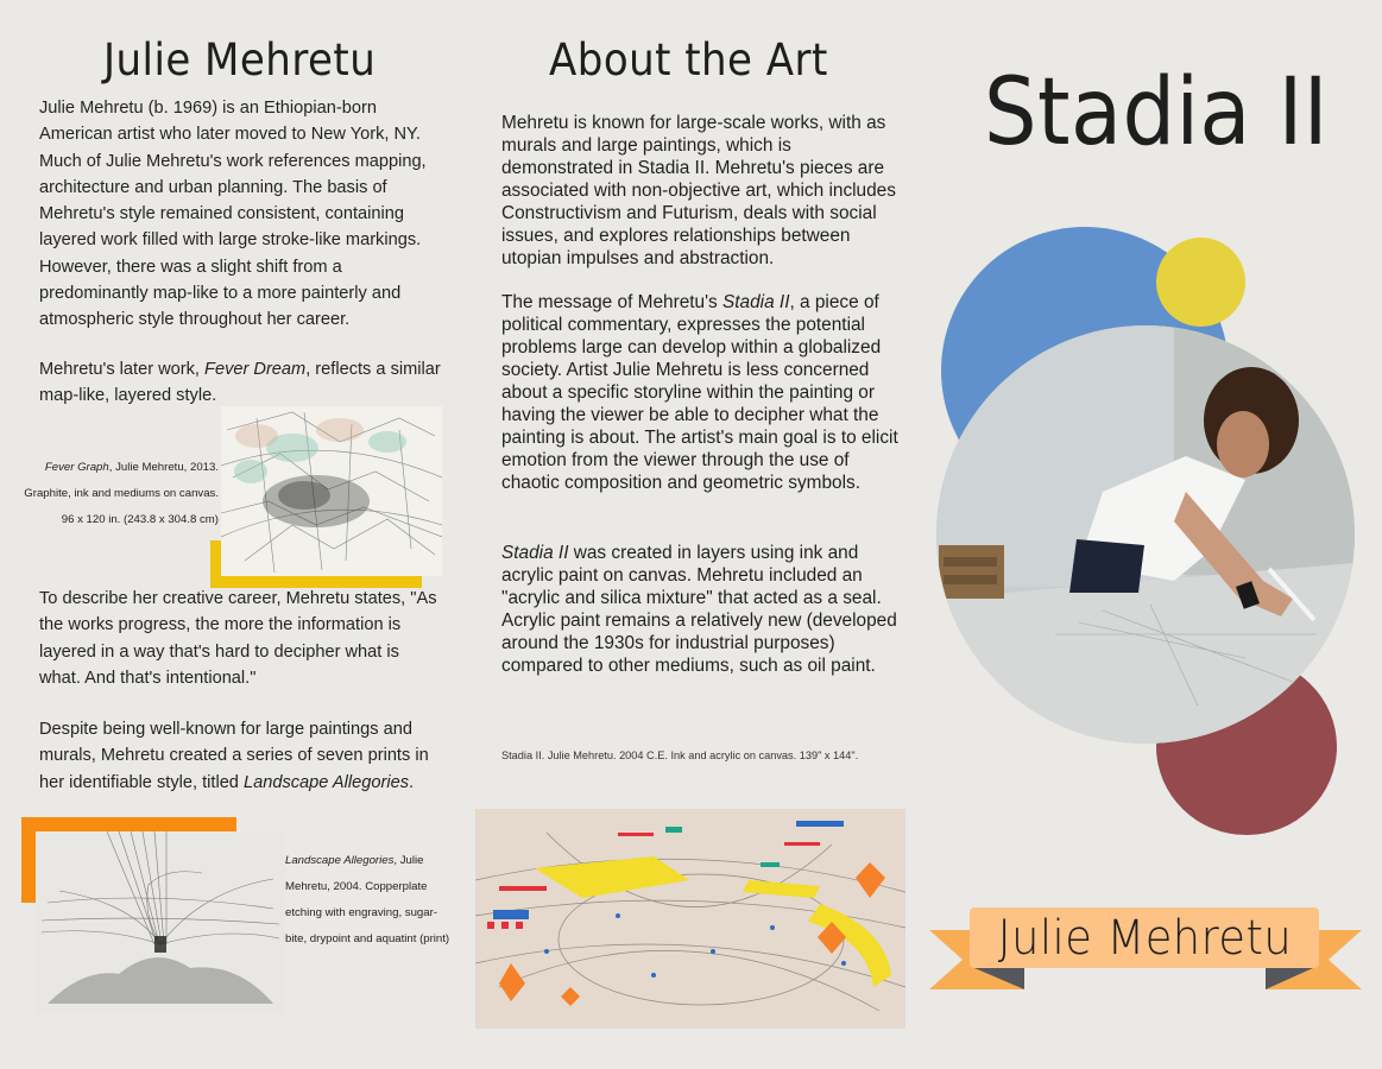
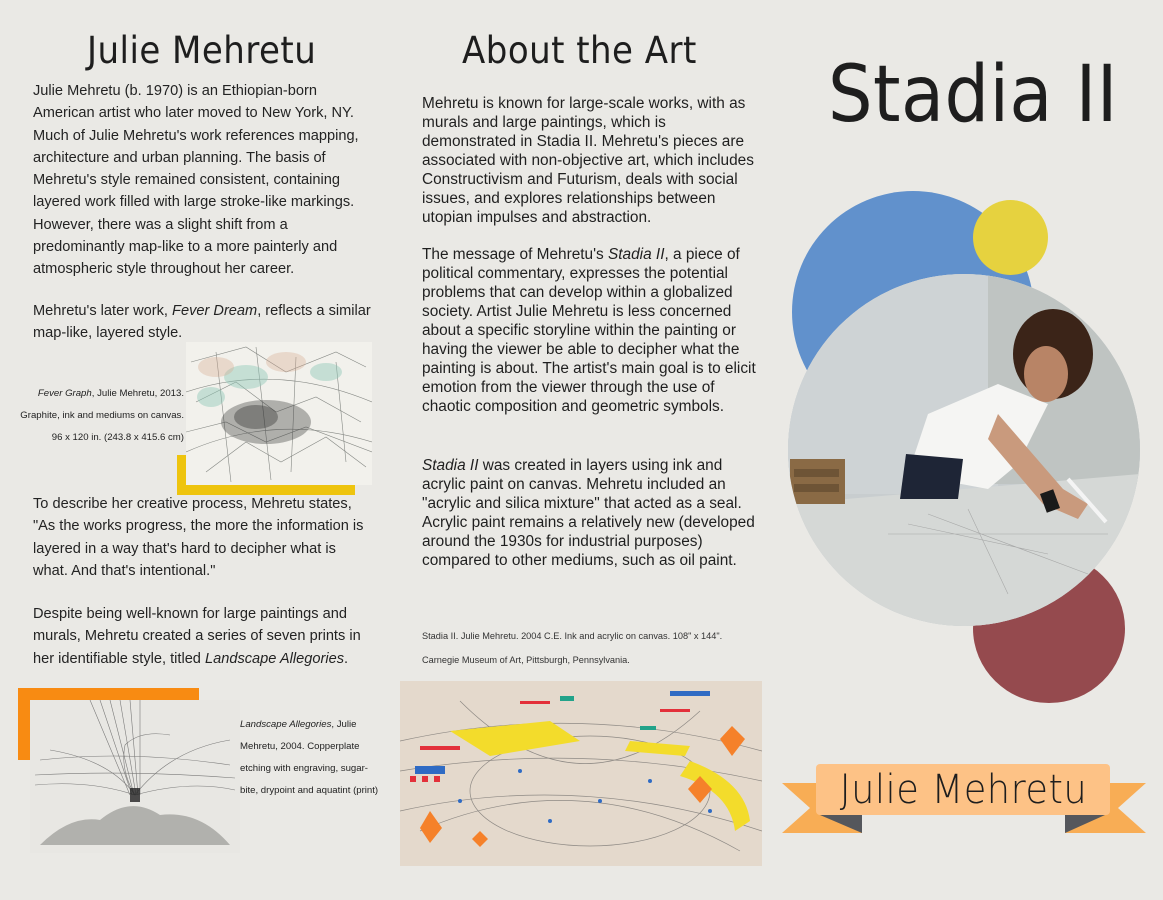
  Julie Mehretu
- Julie Mehretu (b. 1969) is an Ethiopian-born American artist who later moved to New York, NY. Much of Julie Mehretu's work references mapping, architecture and urban planning. The basis of Mehretu's style remained consistent, containing layered work filled with large stroke-like markings. However, there was a slight shift from a predominantly map-like to a more painterly and atmospheric style throughout her career.
+ Julie Mehretu (b. 1970) is an Ethiopian-born American artist who later moved to New York, NY. Much of Julie Mehretu's work references mapping, architecture and urban planning. The basis of Mehretu's style remained consistent, containing layered work filled with large stroke-like markings. However, there was a slight shift from a predominantly map-like to a more painterly and atmospheric style throughout her career.
  Mehretu's later work, Fever Dream, reflects a similar map-like, layered style.
  Fever Graph, Julie Mehretu, 2013.
  Graphite, ink and mediums on canvas.
- 96 x 120 in. (243.8 x 304.8 cm)
+ 96 x 120 in. (243.8 x 415.6 cm)
- To describe her creative career, Mehretu states, "As the works progress, the more the information is layered in a way that's hard to decipher what is what. And that's intentional."
+ To describe her creative process, Mehretu states, "As the works progress, the more the information is layered in a way that's hard to decipher what is what. And that's intentional."
  Despite being well-known for large paintings and murals, Mehretu created a series of seven prints in her identifiable style, titled Landscape Allegories.
  Landscape Allegories, Julie Mehretu, 2004. Copperplate etching with engraving, sugar-bite, drypoint and aquatint (print)
  About the Art
  Mehretu is known for large-scale works, with as murals and large paintings, which is demonstrated in Stadia II. Mehretu's pieces are associated with non-objective art, which includes Constructivism and Futurism, deals with social issues, and explores relationships between utopian impulses and abstraction.
- The message of Mehretu's Stadia II, a piece of political commentary, expresses the potential problems large can develop within a globalized society. Artist Julie Mehretu is less concerned about a specific storyline within the painting or having the viewer be able to decipher what the painting is about. The artist's main goal is to elicit emotion from the viewer through the use of chaotic composition and geometric symbols.
+ The message of Mehretu's Stadia II, a piece of political commentary, expresses the potential problems that can develop within a globalized society. Artist Julie Mehretu is less concerned about a specific storyline within the painting or having the viewer be able to decipher what the painting is about. The artist's main goal is to elicit emotion from the viewer through the use of chaotic composition and geometric symbols.
  Stadia II was created in layers using ink and acrylic paint on canvas. Mehretu included an "acrylic and silica mixture" that acted as a seal. Acrylic paint remains a relatively new (developed around the 1930s for industrial purposes) compared to other mediums, such as oil paint.
- Stadia II. Julie Mehretu. 2004 C.E. Ink and acrylic on canvas. 139" x 144".
+ Stadia II. Julie Mehretu. 2004 C.E. Ink and acrylic on canvas. 108" x 144".
+ Carnegie Museum of Art, Pittsburgh, Pennsylvania.
  Stadia II
  Julie Mehretu
